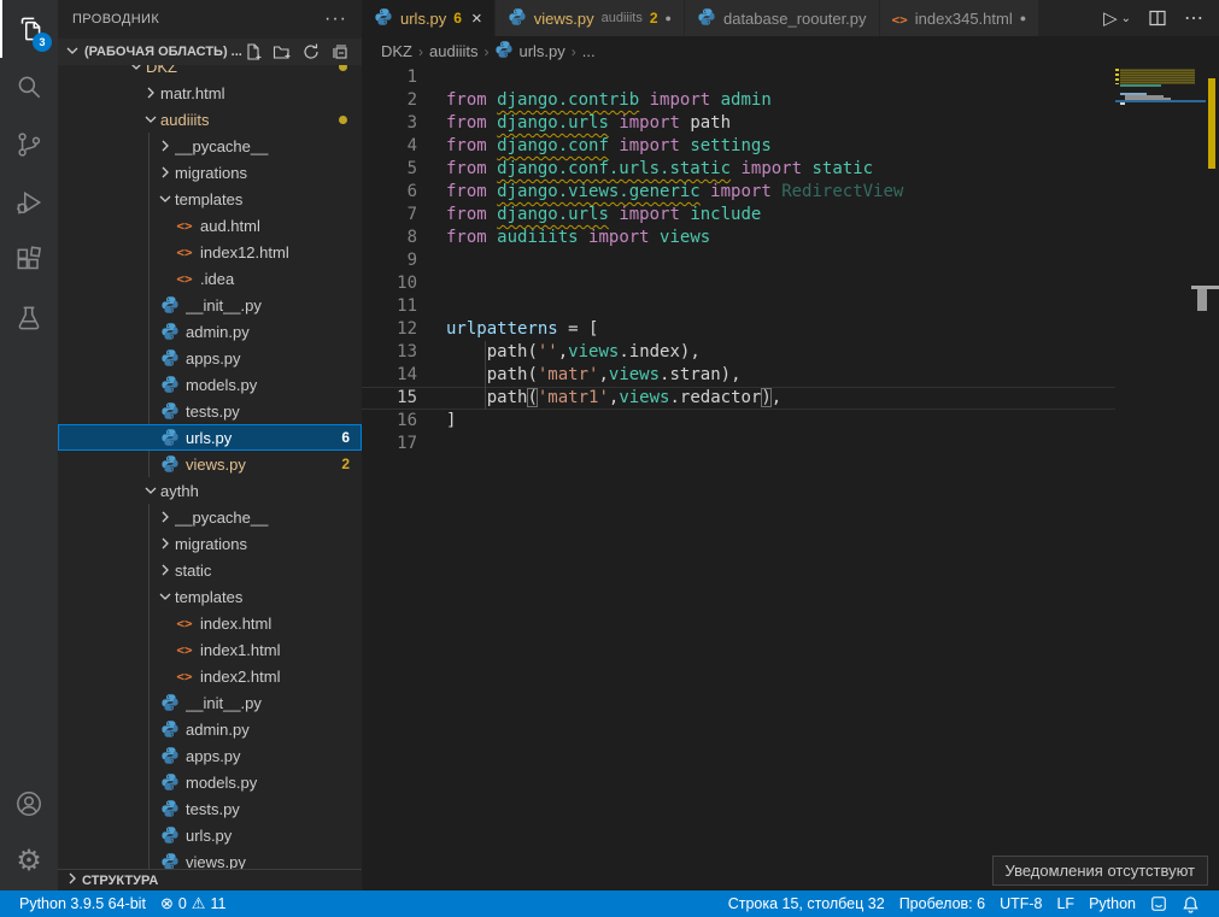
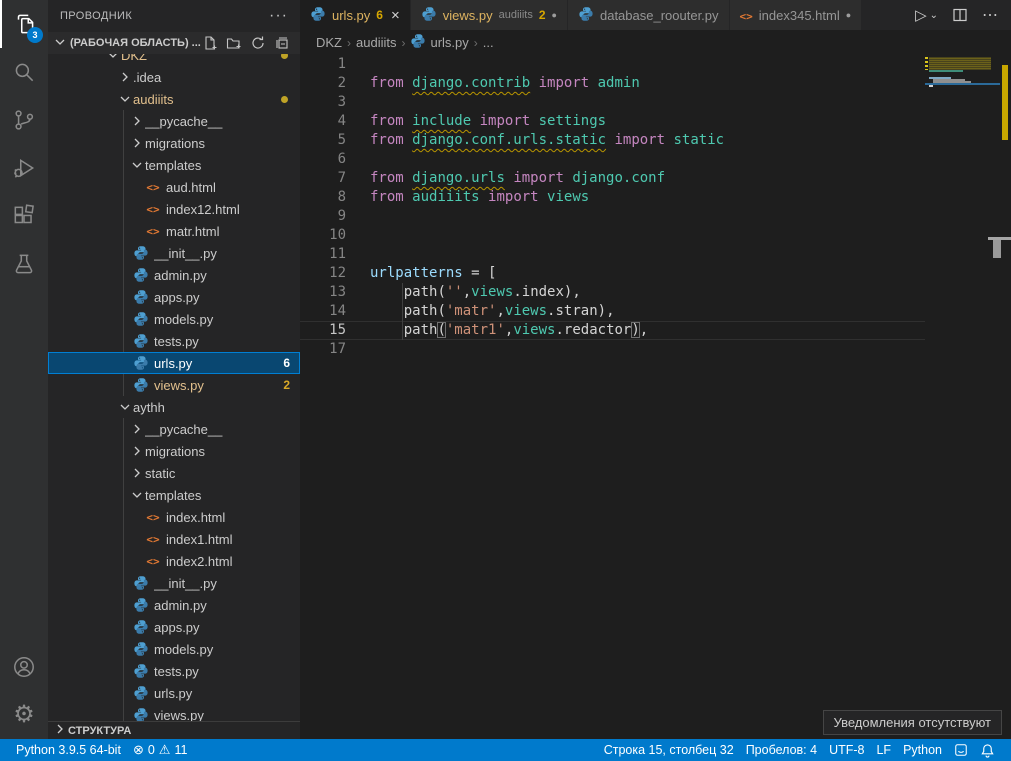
  3
  ⚙
  ПРОВОДНИК
  ···
  (РАБОЧАЯ ОБЛАСТЬ) ...
  DKZ
- matr.html
+ .idea
  audiiits
  __pycache__
  migrations
  templates
  <>
  aud.html
  <>
  index12.html
  <>
- .idea
+ matr.html
  __init__.py
  admin.py
  apps.py
  models.py
  tests.py
  urls.py
  6
  views.py
  2
  aythh
  __pycache__
  migrations
  static
  templates
  <>
  index.html
  <>
  index1.html
  <>
  index2.html
  __init__.py
  admin.py
  apps.py
  models.py
  tests.py
  urls.py
  views.py
  СТРУКТУРА
  urls.py
  6
  ×
  views.py
  audiiits
  2
  ●
  database_roouter.py
  <>
  index345.html
  ●
  ▷
  ⌄
  ⋯
  DKZ
  ›
  audiiits
  ›
  urls.py
  ›
  ...
  1
  2
  from django.contrib import admin
  3
- from django.urls import path
  4
- from django.conf import settings
+ from include import settings
  5
  from django.conf.urls.static import static
  6
- from django.views.generic import RedirectView
  7
- from django.urls import include
+ from django.urls import django.conf
  8
  from audiiits import views
  9
  10
  11
  12
  urlpatterns = [
  13
  path('',views.index),
  14
  path('matr',views.stran),
  15
  path('matr1',views.redactor),
- 16
- ]
  17
  Python 3.9.5 64-bit
  ⊗
  0
  ⚠
  11
  Строка 15, столбец 32
- Пробелов: 6
+ Пробелов: 4
  UTF-8
  LF
  Python
  Уведомления отсутствуют
